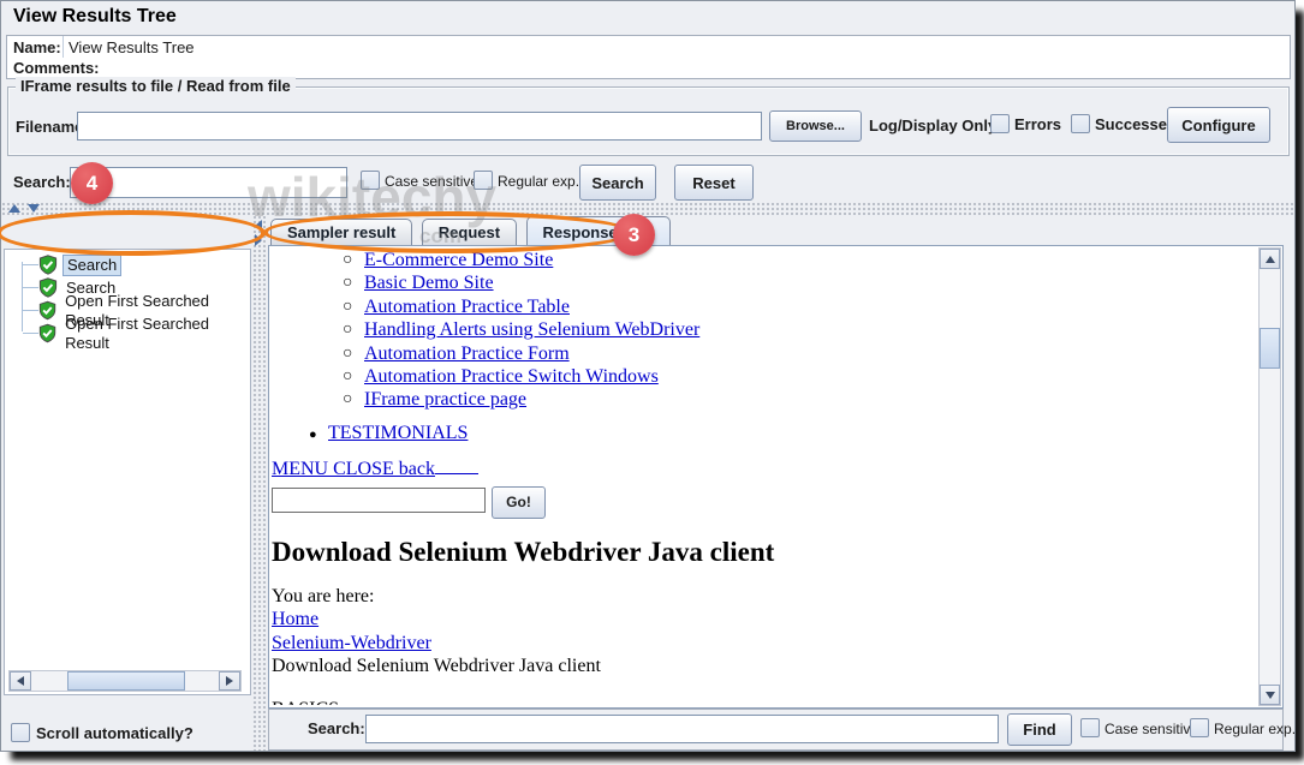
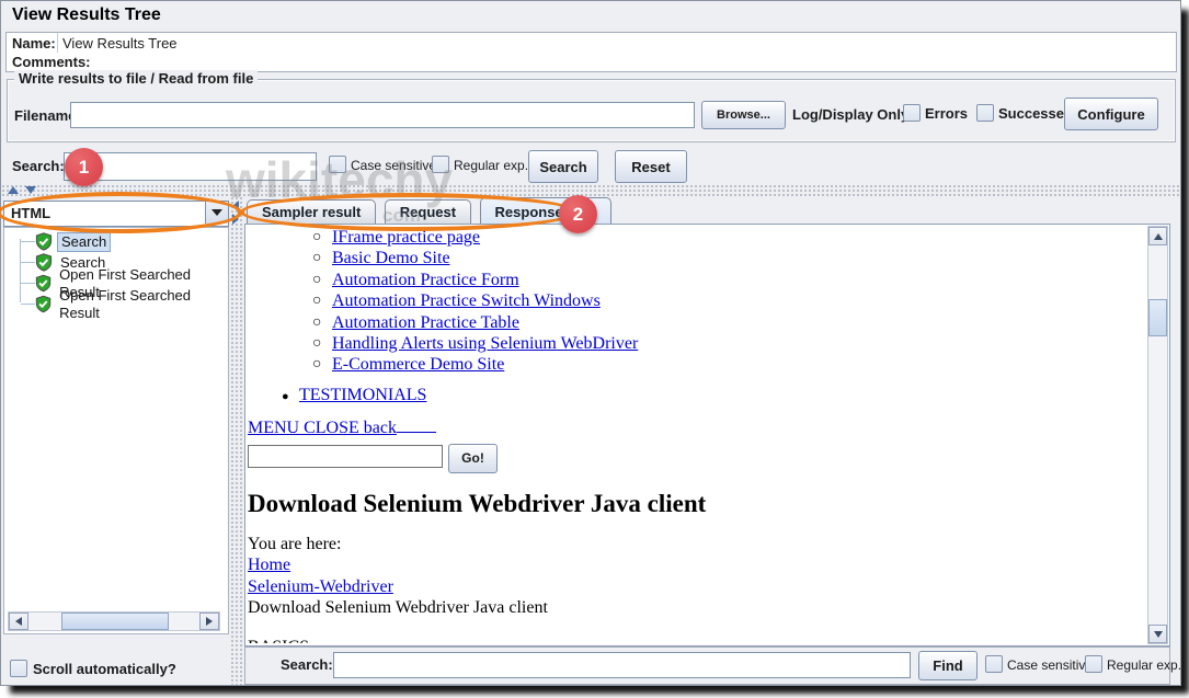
  View Results Tree
  Name:
  View Results Tree
  Comments:
- IFrame results to file / Read from file
+ Write results to file / Read from file
  Filenam
  Browse...
  Log/Display Onl
  Errors
  Successe
  Configure
  Search:
  Case sensitiv
  Regular exp.
  Search
  Reset
+ HTML
  Search
  Search
  Open First Searched Result
  Open First Searched Result
  Scroll automatically?
  Sampler result Request Respons
- E-Commerce Demo Site
+ IFrame practice page
  Basic Demo Site
- Automation Practice Table
+ Automation Practice Form
- Handling Alerts using Selenium WebDriver
+ Automation Practice Switch Windows
- Automation Practice Form
+ Automation Practice Table
- Automation Practice Switch Windows
+ Handling Alerts using Selenium WebDriver
- IFrame practice page
+ E-Commerce Demo Site
  TESTIMONIALS
  MENU CLOSE back
  Go!
  Download Selenium Webdriver Java client
  You are here:
  Home
  Selenium-Webdriver
  Download Selenium Webdriver Java client
  Search:
  Find
  Case sensitiv
  Regular exp.
  wikitechy
  com
- 4
+ 1
- 3
+ 2
